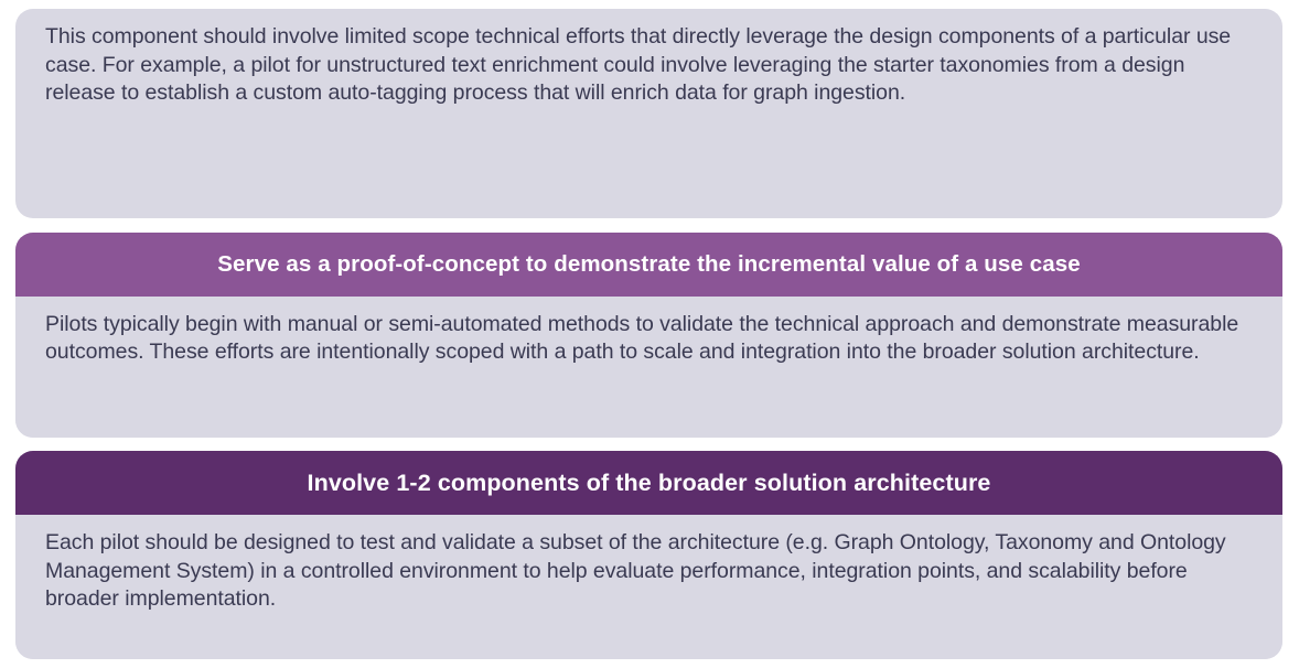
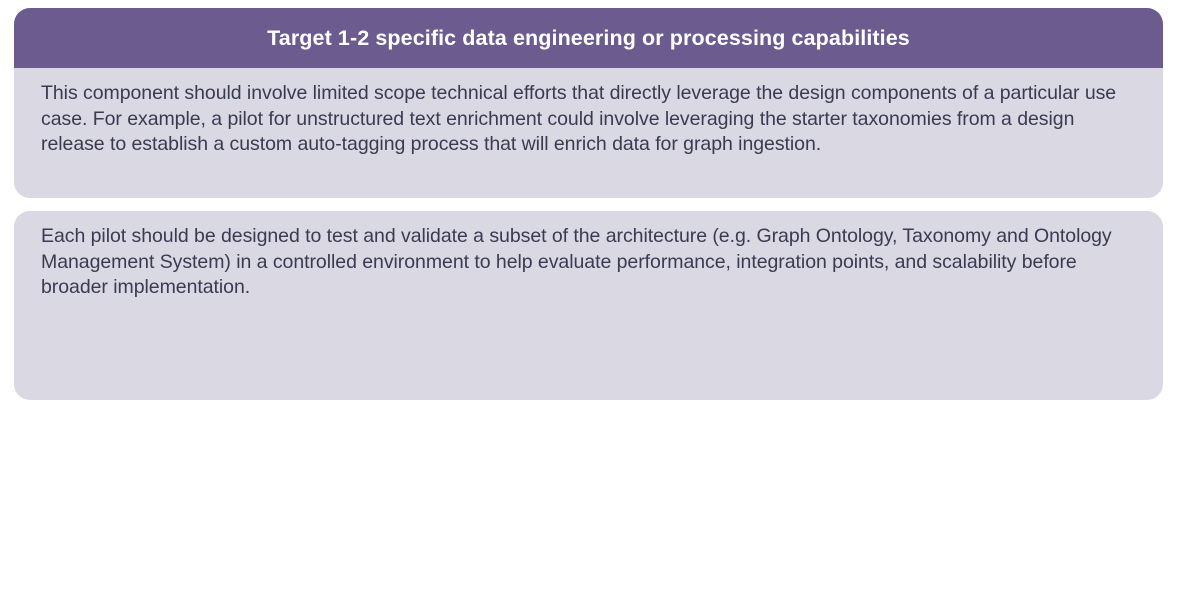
+ Target 1-2 specific data engineering or processing capabilities
  This component should involve limited scope technical efforts that directly leverage the design components of a particular use case. For example, a pilot for unstructured text enrichment could involve leveraging the starter taxonomies from a design release to establish a custom auto-tagging process that will enrich data for graph ingestion.
- Serve as a proof-of-concept to demonstrate the incremental value of a use case
- Pilots typically begin with manual or semi-automated methods to validate the technical approach and demonstrate measurable outcomes. These efforts are intentionally scoped with a path to scale and integration into the broader solution architecture.
- Involve 1-2 components of the broader solution architecture
  Each pilot should be designed to test and validate a subset of the architecture (e.g. Graph Ontology, Taxonomy and Ontology Management System) in a controlled environment to help evaluate performance, integration points, and scalability before broader implementation.
